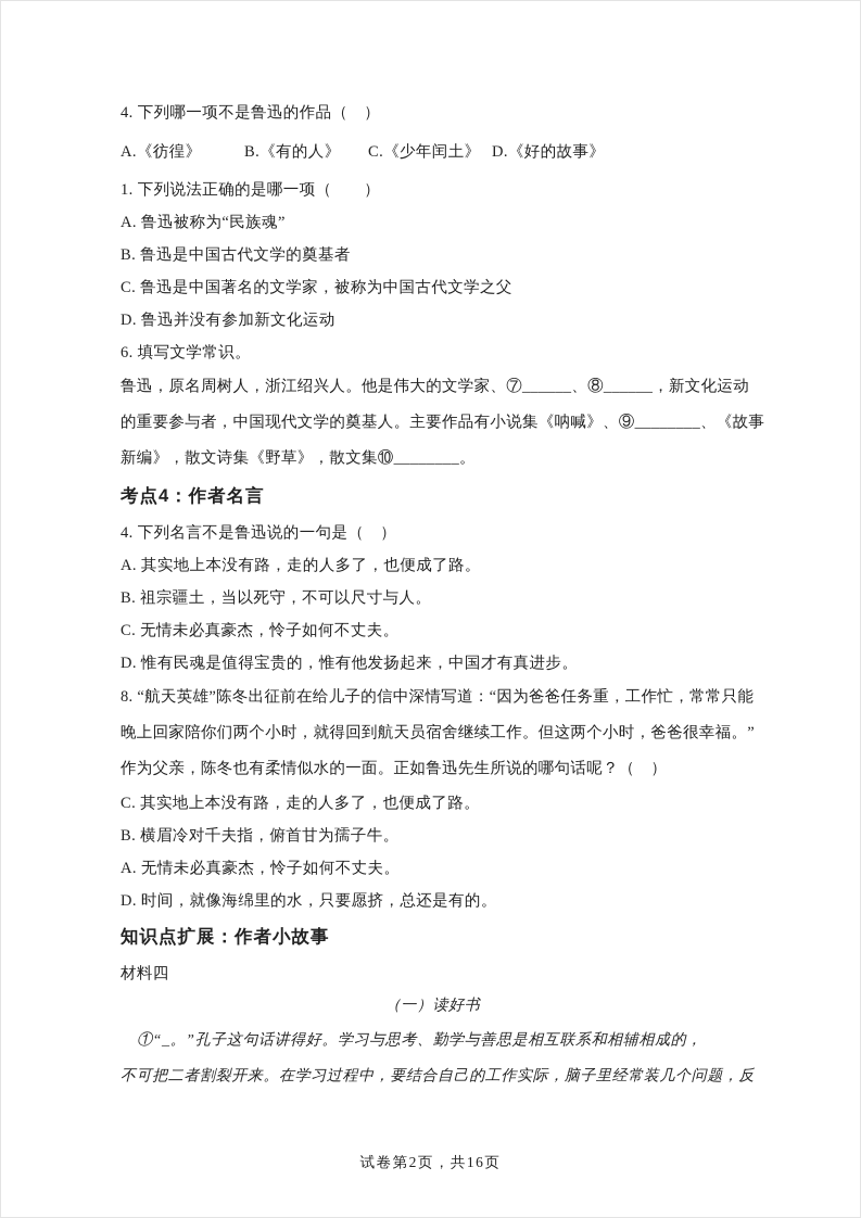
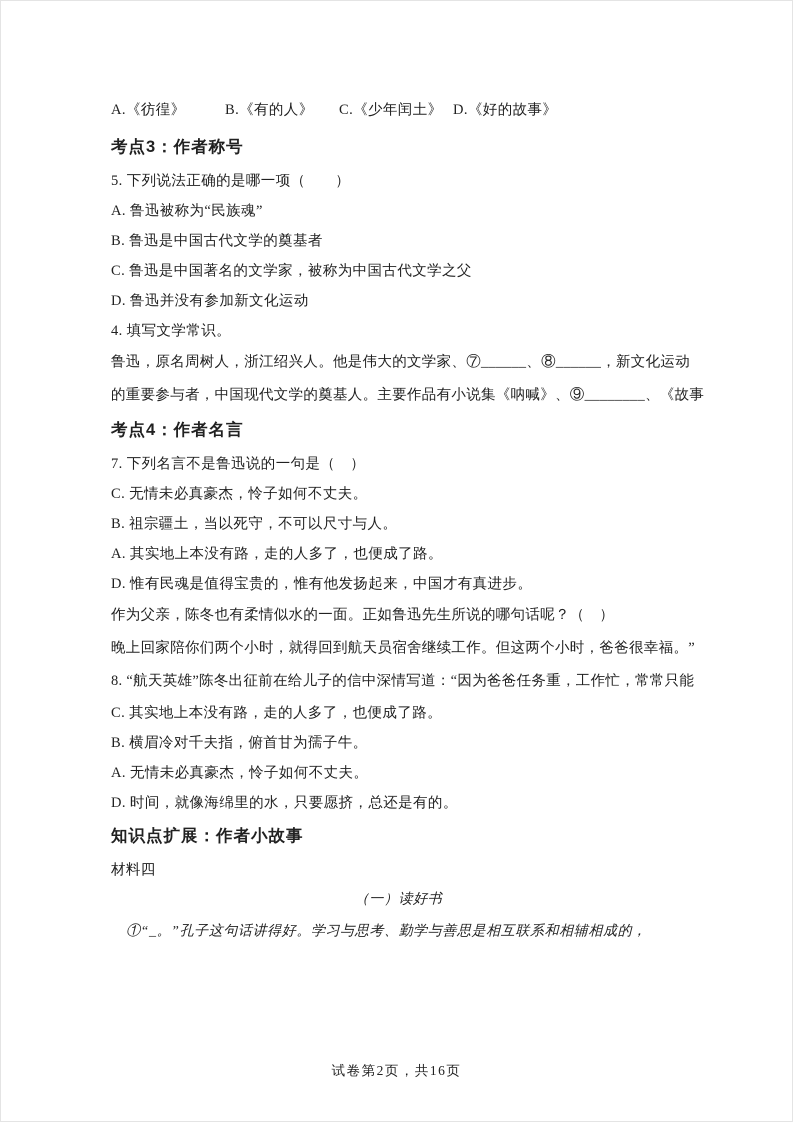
- 4. 下列哪一项不是鲁迅的作品（ ）
  A.《彷徨》
  B.《有的人》
  C.《少年闰土》
  D.《好的故事》
+ 考点3：作者称号
- 1. 下列说法正确的是哪一项（ ）
+ 5. 下列说法正确的是哪一项（ ）
  A. 鲁迅被称为“民族魂”
  B. 鲁迅是中国古代文学的奠基者
  C. 鲁迅是中国著名的文学家，被称为中国古代文学之父
  D. 鲁迅并没有参加新文化运动
- 6. 填写文学常识。
+ 4. 填写文学常识。
  鲁迅，原名周树人，浙江绍兴人。他是伟大的文学家、⑦______、⑧______，新文化运动
  的重要参与者，中国现代文学的奠基人。主要作品有小说集《呐喊》、⑨________、《故事
- 新编》，散文诗集《野草》，散文集⑩________。
  考点4：作者名言
- 4. 下列名言不是鲁迅说的一句是（ ）
+ 7. 下列名言不是鲁迅说的一句是（ ）
- A. 其实地上本没有路，走的人多了，也便成了路。
+ C. 无情未必真豪杰，怜子如何不丈夫。
  B. 祖宗疆土，当以死守，不可以尺寸与人。
- C. 无情未必真豪杰，怜子如何不丈夫。
+ A. 其实地上本没有路，走的人多了，也便成了路。
  D. 惟有民魂是值得宝贵的，惟有他发扬起来，中国才有真进步。
- 8. “航天英雄”陈冬出征前在给儿子的信中深情写道：“因为爸爸任务重，工作忙，常常只能
+ 作为父亲，陈冬也有柔情似水的一面。正如鲁迅先生所说的哪句话呢？（ ）
  晚上回家陪你们两个小时，就得回到航天员宿舍继续工作。但这两个小时，爸爸很幸福。”
- 作为父亲，陈冬也有柔情似水的一面。正如鲁迅先生所说的哪句话呢？（ ）
+ 8. “航天英雄”陈冬出征前在给儿子的信中深情写道：“因为爸爸任务重，工作忙，常常只能
  C. 其实地上本没有路，走的人多了，也便成了路。
  B. 横眉冷对千夫指，俯首甘为孺子牛。
  A. 无情未必真豪杰，怜子如何不丈夫。
  D. 时间，就像海绵里的水，只要愿挤，总还是有的。
  知识点扩展：作者小故事
  材料四
  （一）读好书
  ①“_。”孔子这句话讲得好。学习与思考、勤学与善思是相互联系和相辅相成的，
- 不可把二者割裂开来。在学习过程中，要结合自己的工作实际，脑子里经常装几个问题，反
  试卷第2页，共16页
